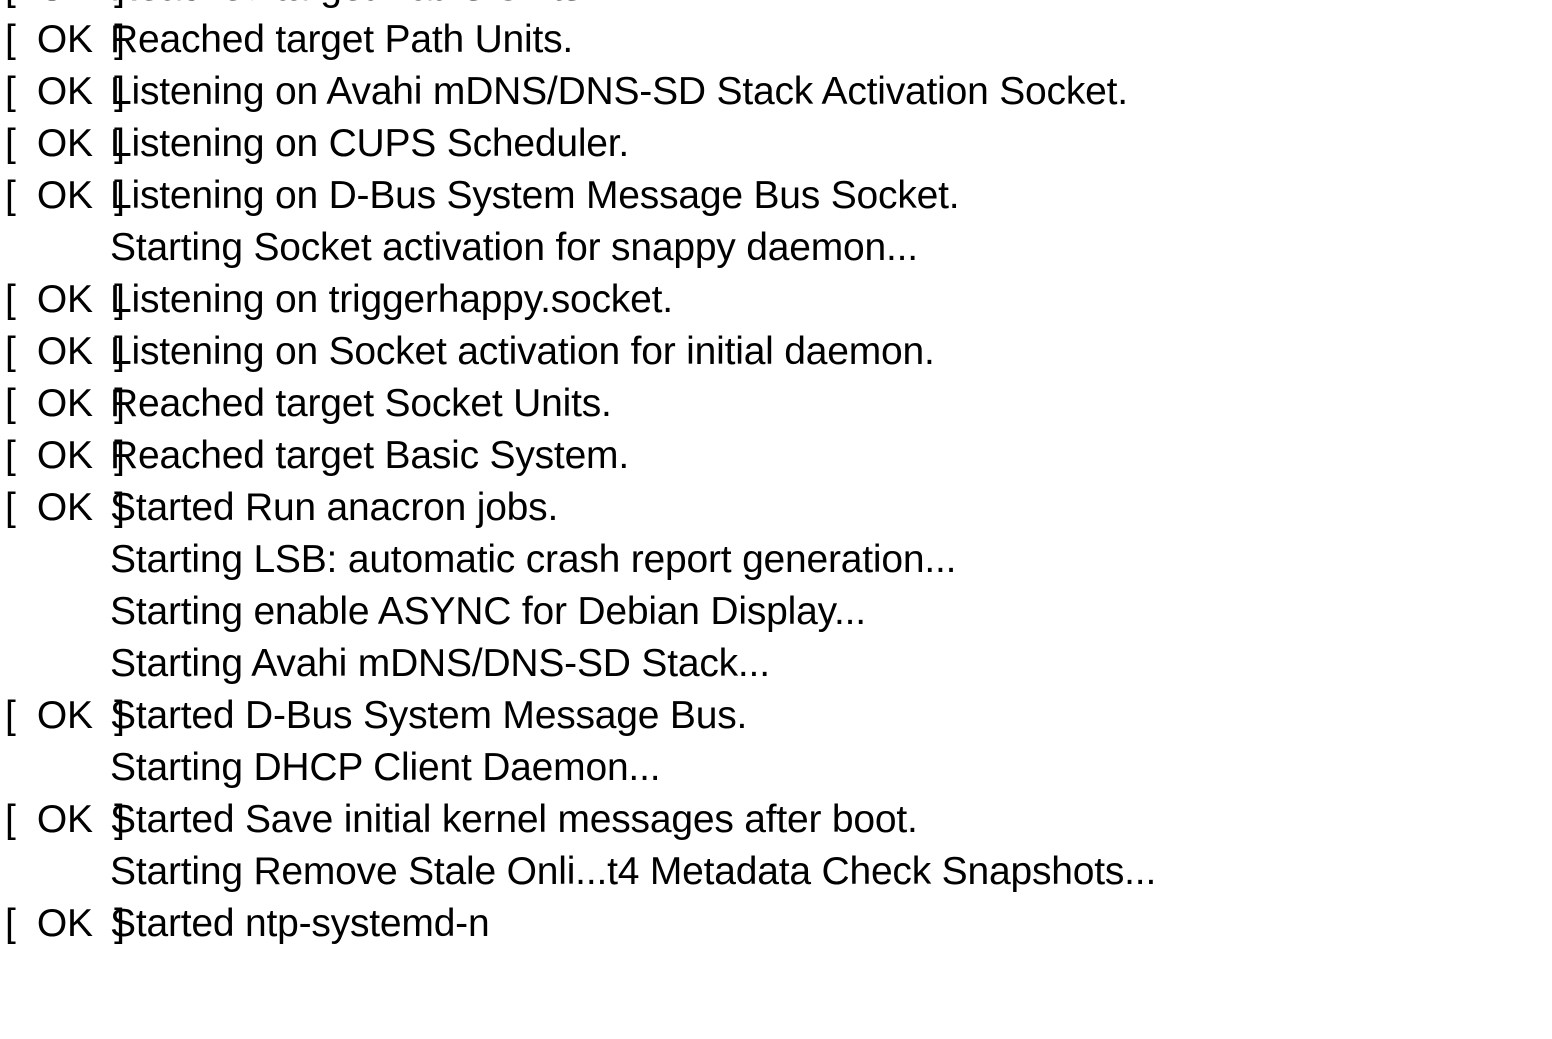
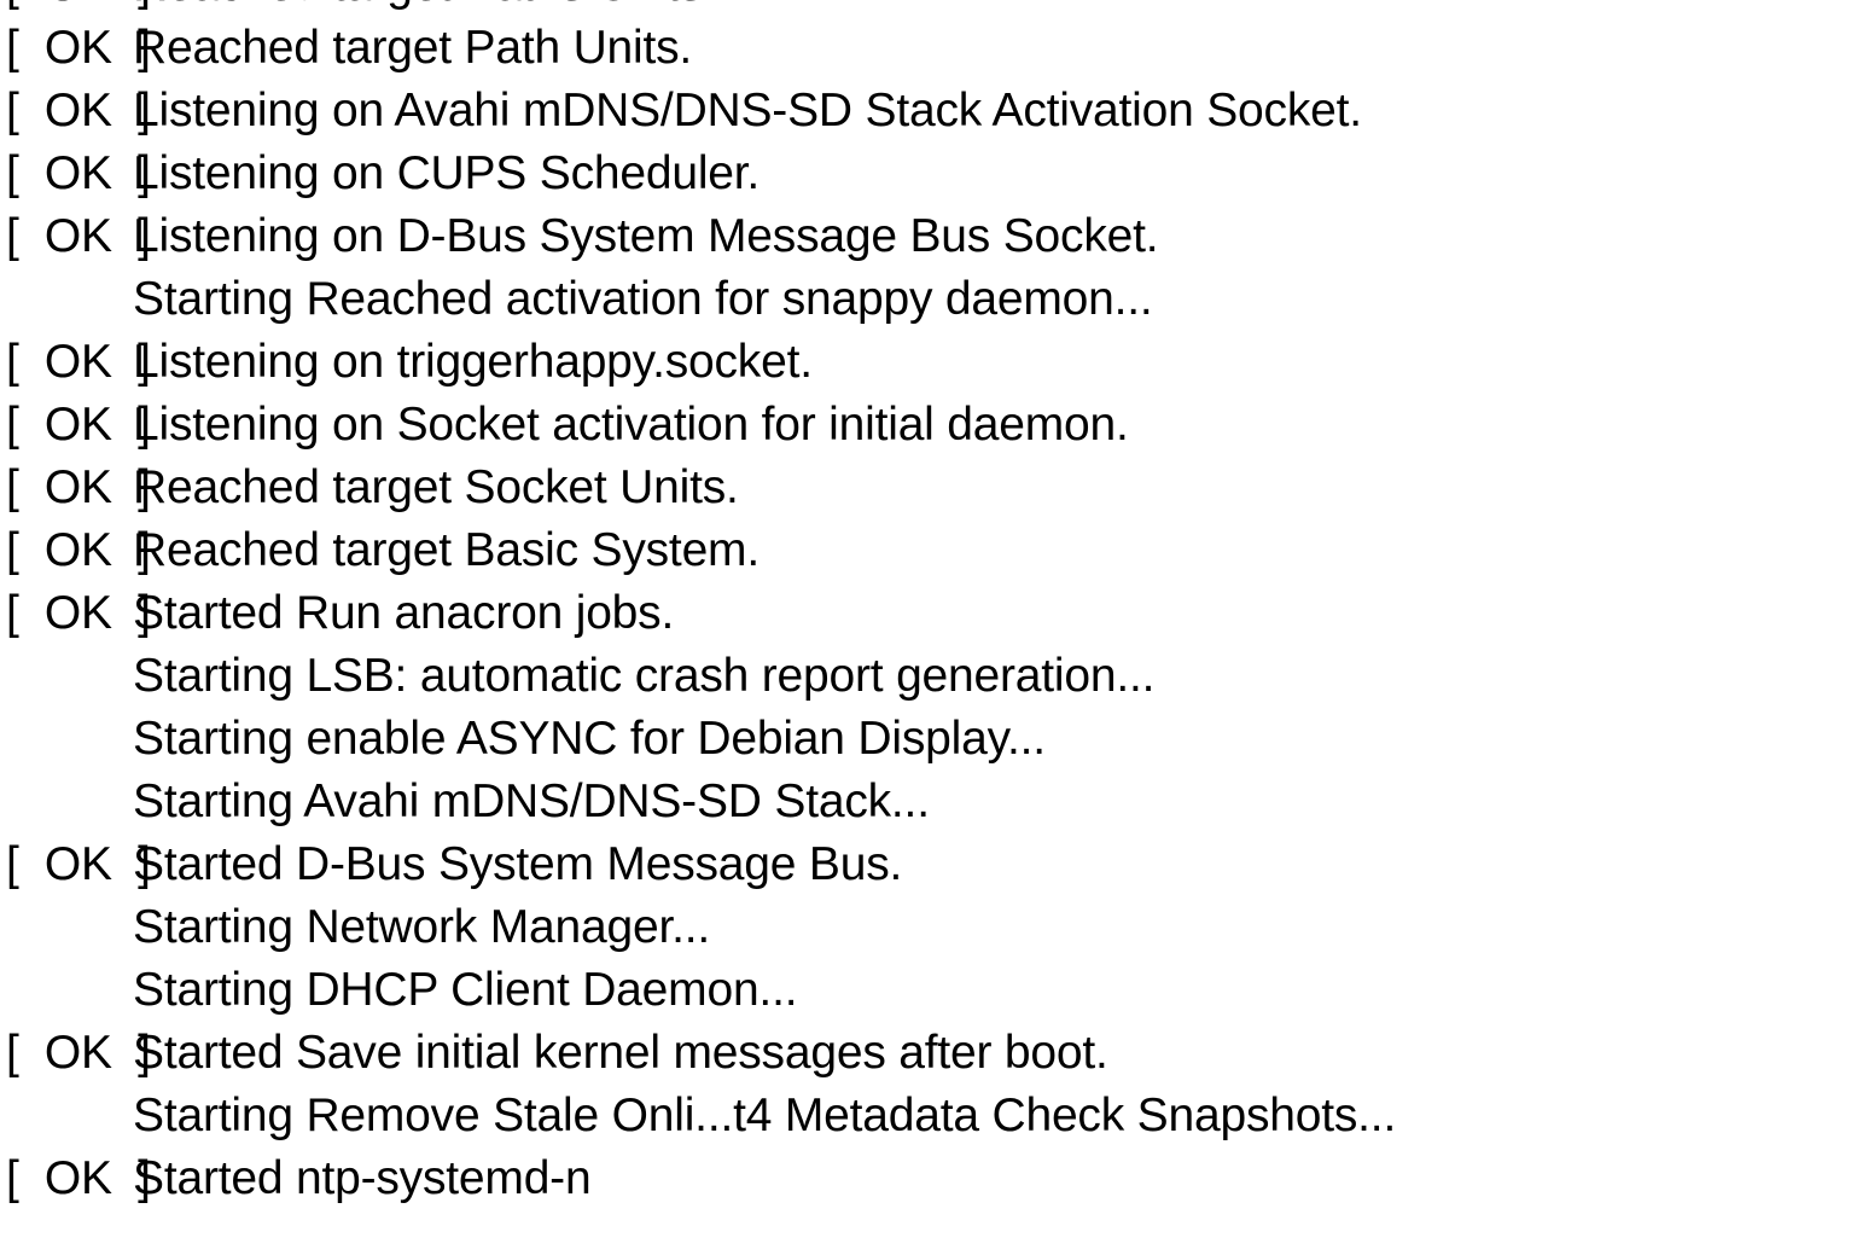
  [ OK Reached target Path Units.
  [ OK Listening on Avahi mDNS/DNS-SD Stack Activation Socket.
  [ OK Listening on CUPS Scheduler.
  [ OK Listening on D-Bus System Message Bus Socket.
- Starting Socket activation for snappy daemon...
+ Starting Reached activation for snappy daemon...
  [ OK Listening on triggerhappy.socket.
  [ OK Listening on Socket activation for initial daemon.
  [ OK Reached target Socket Units.
  [ OK Reached target Basic System.
  [ OK Started Run anacron jobs.
  Starting LSB: automatic crash report generation...
  Starting enable ASYNC for Debian Display...
  Starting Avahi mDNS/DNS-SD Stack...
  [ OK Started D-Bus System Message Bus.
+ Starting Network Manager...
  Starting DHCP Client Daemon...
  [ OK Started Save initial kernel messages after boot.
  Starting Remove Stale Onli...t4 Metadata Check Snapshots...
  [ OK Started ntp-systemd-n
